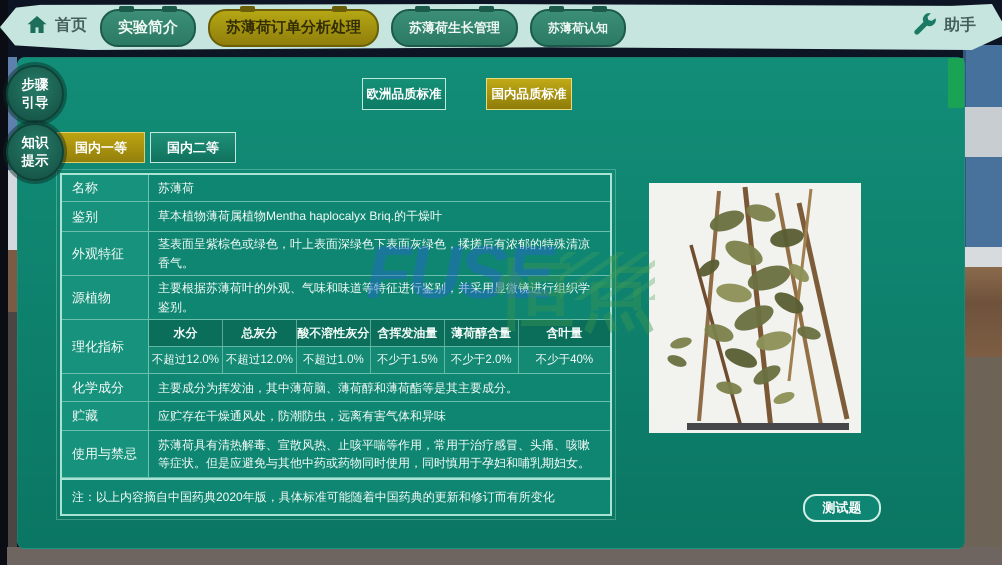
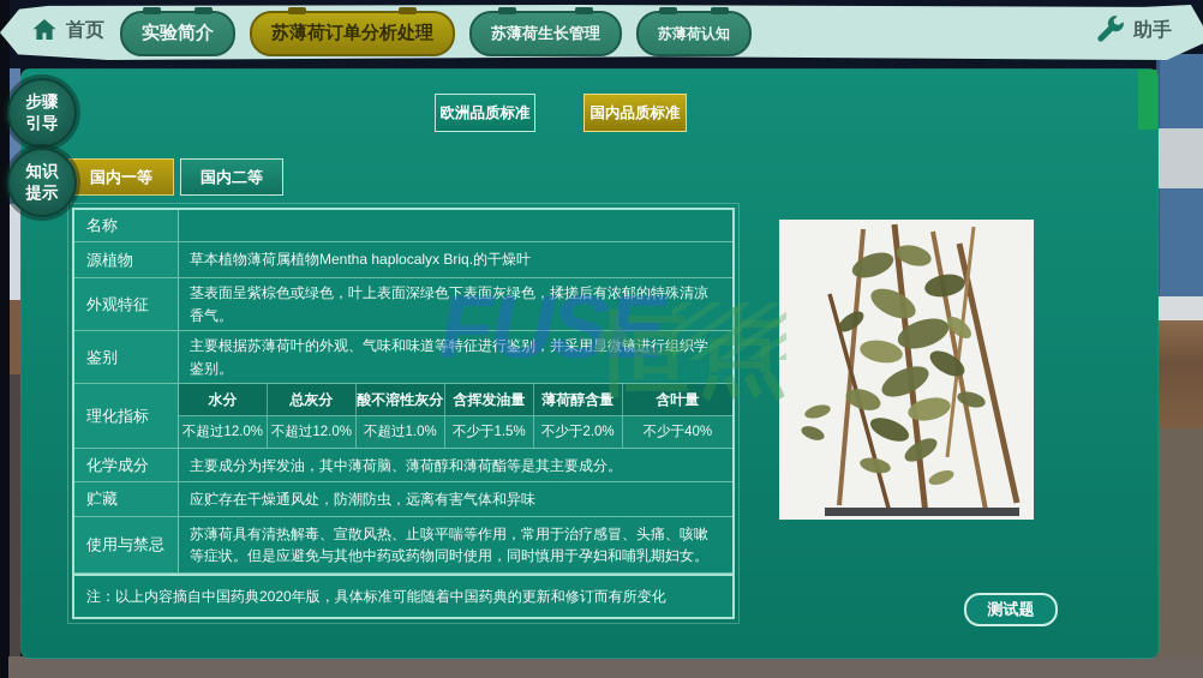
  首页
  实验简介
  苏薄荷订单分析处理
  苏薄荷生长管理
  苏薄荷认知
  助手
  步骤引导
  知识提示
  欧洲品质标准
  国内品质标准
  国内一等
  国内二等
  名称
- 苏薄荷
- 鉴别
+ 源植物
  草本植物薄荷属植物Mentha haplocalyx Briq.的干燥叶
  外观特征
  茎表面呈紫棕色或绿色，叶上表面深绿色下表面灰绿色，揉搓后有浓郁的特殊清凉香气。
- 源植物
+ 鉴别
  主要根据苏薄荷叶的外观、气味和味道等特征进行鉴别，并采用显微镜进行鉴别。
  理化指标
  水分
  总灰分
  酸不溶性灰分
  含挥发油量
  薄荷醇含量
  含叶量
  不超过12.0%
  不超过12.0%
  不超过1.0%
  不少于1.5%
  不少于2.0%
  不少于40%
  化学成分
  主要成分为挥发油，其中薄荷脑、薄荷醇和薄荷酯等是其主要成分。
  贮藏
  应贮存在干燥通风处，防潮防虫，远离有害气体和异味
  使用与禁忌
  苏薄荷具有清热解毒、宣散风热、止咳平喘等作用，常用于治疗感冒、头痛、咳嗽等症状。但是应避免与其他中药或药物同时使用，同时慎用于孕妇和哺乳期妇女。
  注：以上内容摘自中国药典2020年版，具体标准可能随着中国药典的更新和修订而有所变化
  FUSE
  测试题
